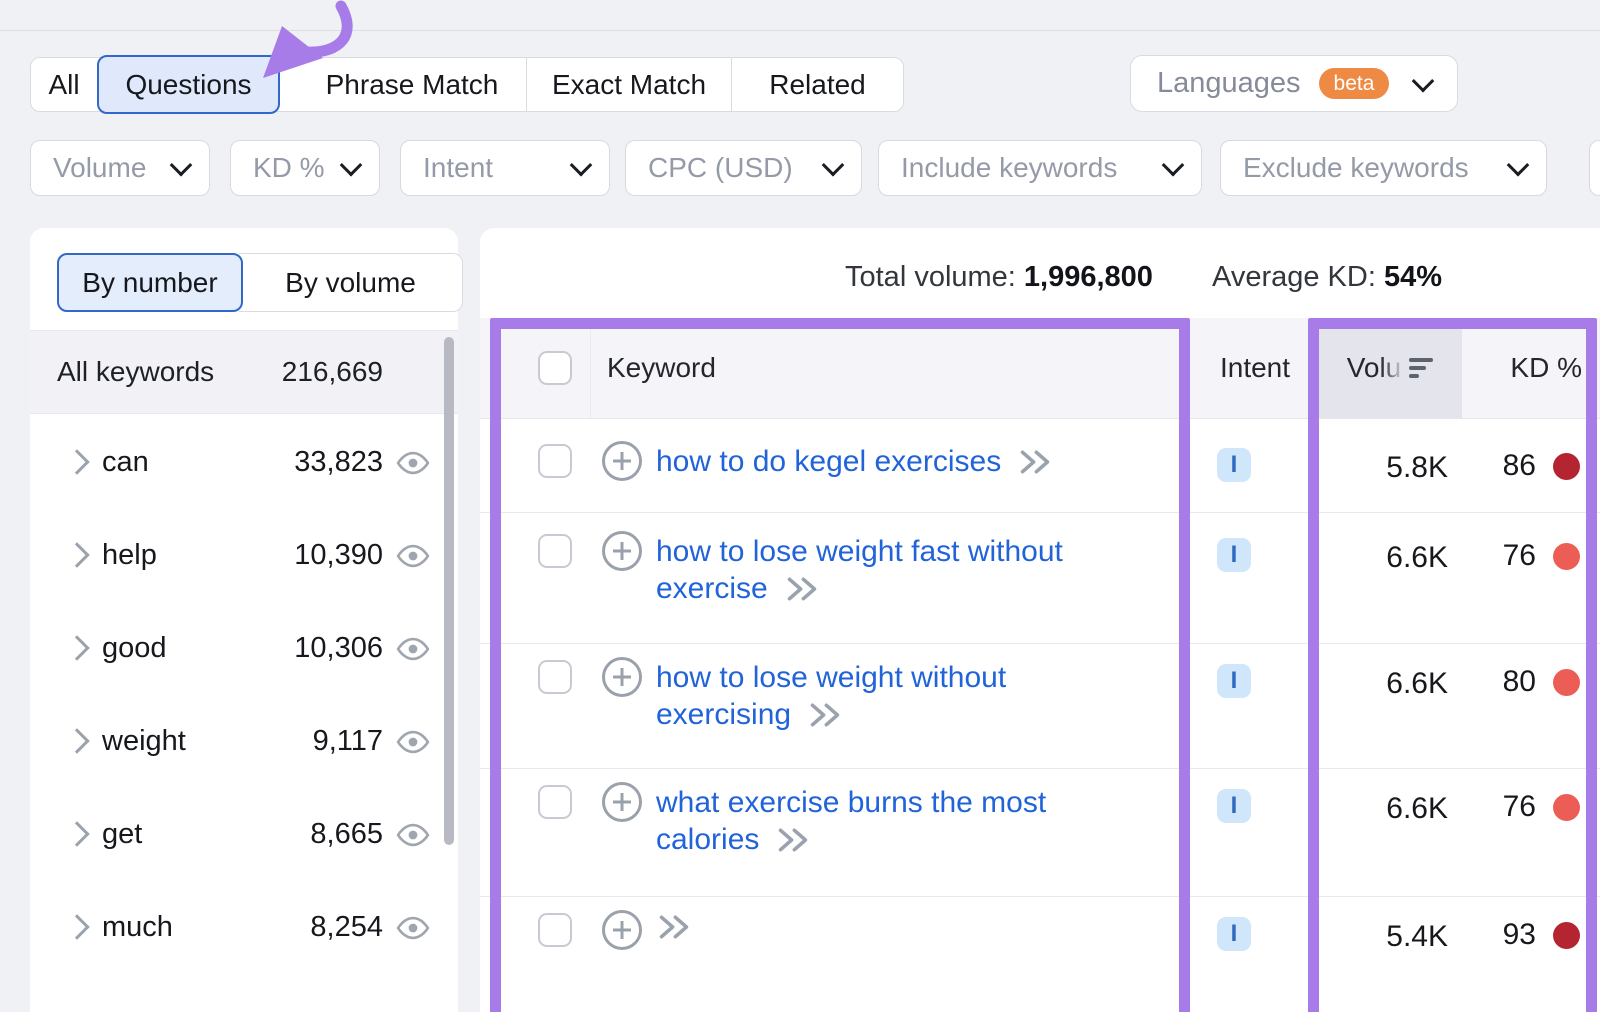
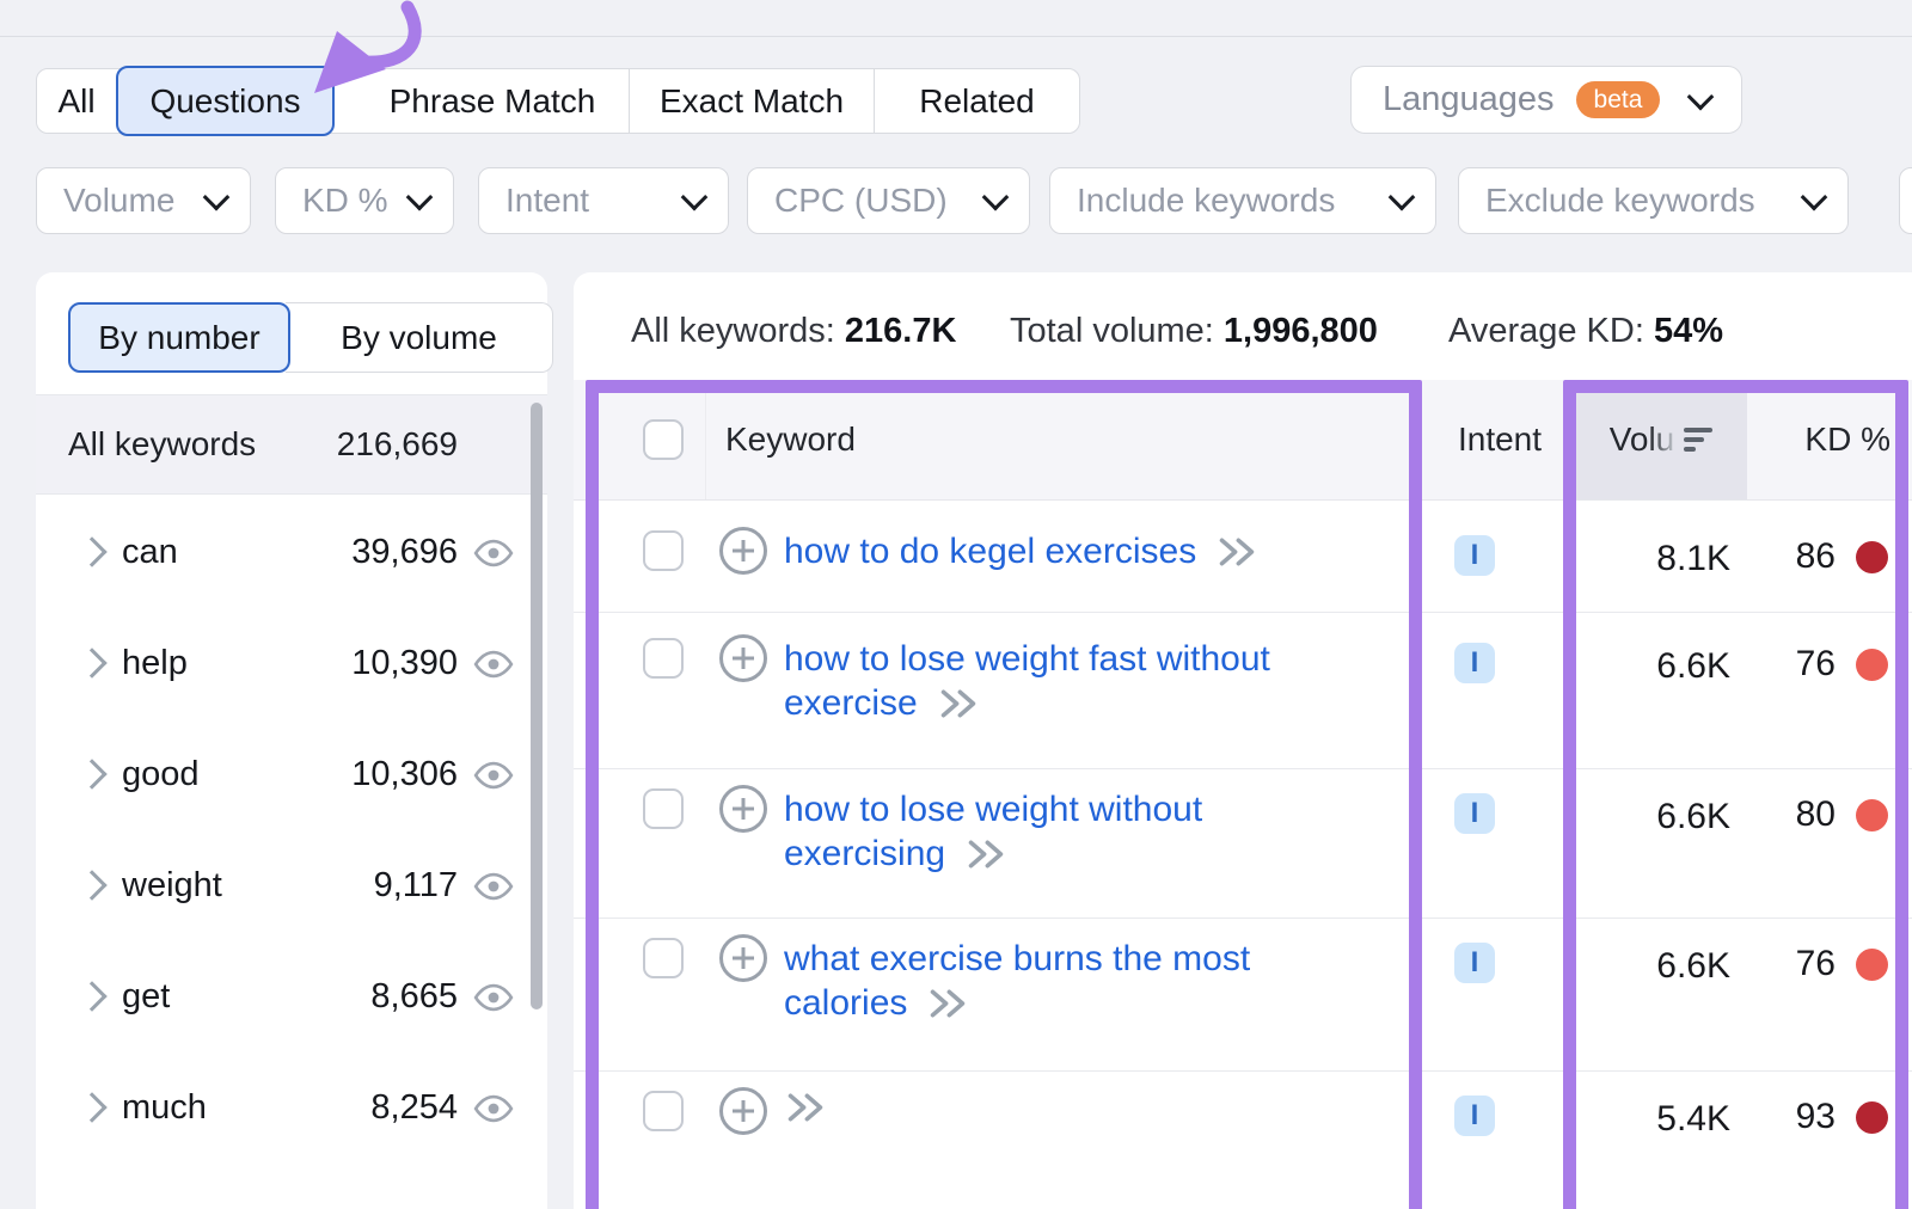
  All
  Questions
  Phrase Match
  Exact Match
  Related
  Languages
  beta
  Volume
  KD %
  Intent
  CPC (USD)
  Include keywords
  Exclude keywords
  By number
  By volume
  All keywords
  216,669
  can
- 33,823
+ 39,696
  help
  10,390
  good
  10,306
  weight
  9,117
  get
  8,665
  much
  8,254
+ All keywords: 216.7K
  Total volume: 1,996,800
  Average KD: 54%
  Volu
  Keyword
  Intent
  KD %
  how to do kegel exercises
  I
- 5.8K
+ 8.1K
  86
  how to lose weight fast without
  exercise
  I
  6.6K
  76
  how to lose weight without
  exercising
  I
  6.6K
  80
  what exercise burns the most
  calories
  I
  6.6K
  76
  I
  5.4K
  93
